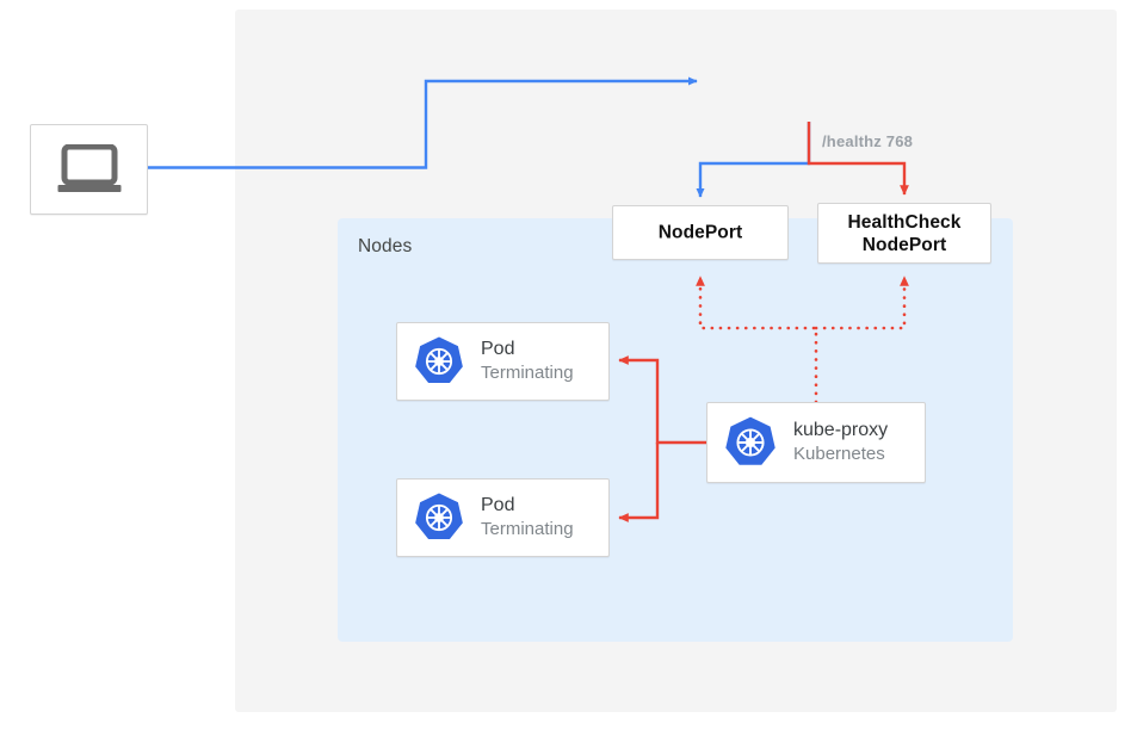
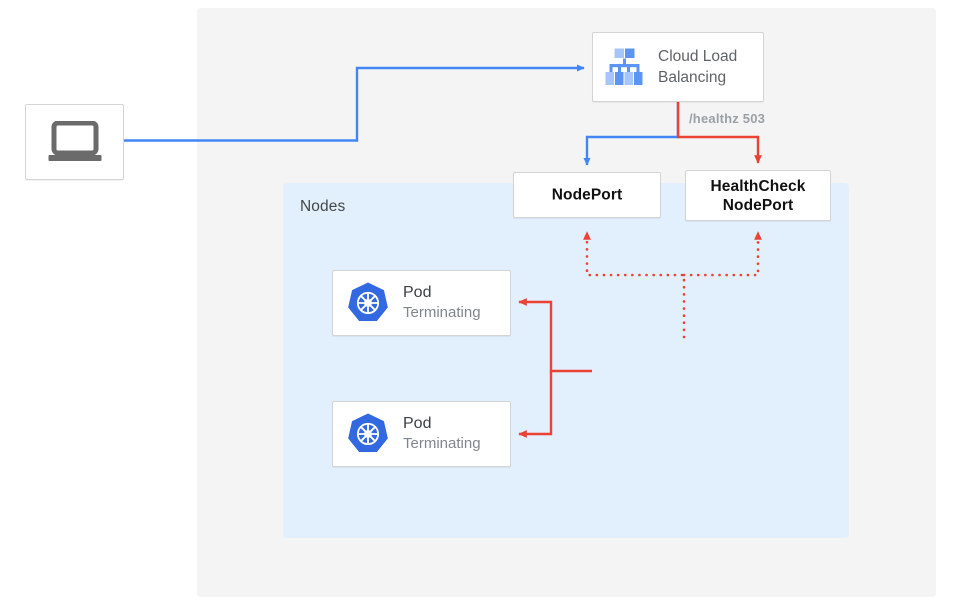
  Nodes
- /healthz 768
+ /healthz 503
+ Cloud Load
+ Balancing
  NodePort
  HealthCheck
  NodePort
  Pod
  Terminating
  Pod
  Terminating
- kube-proxy
- Kubernetes
